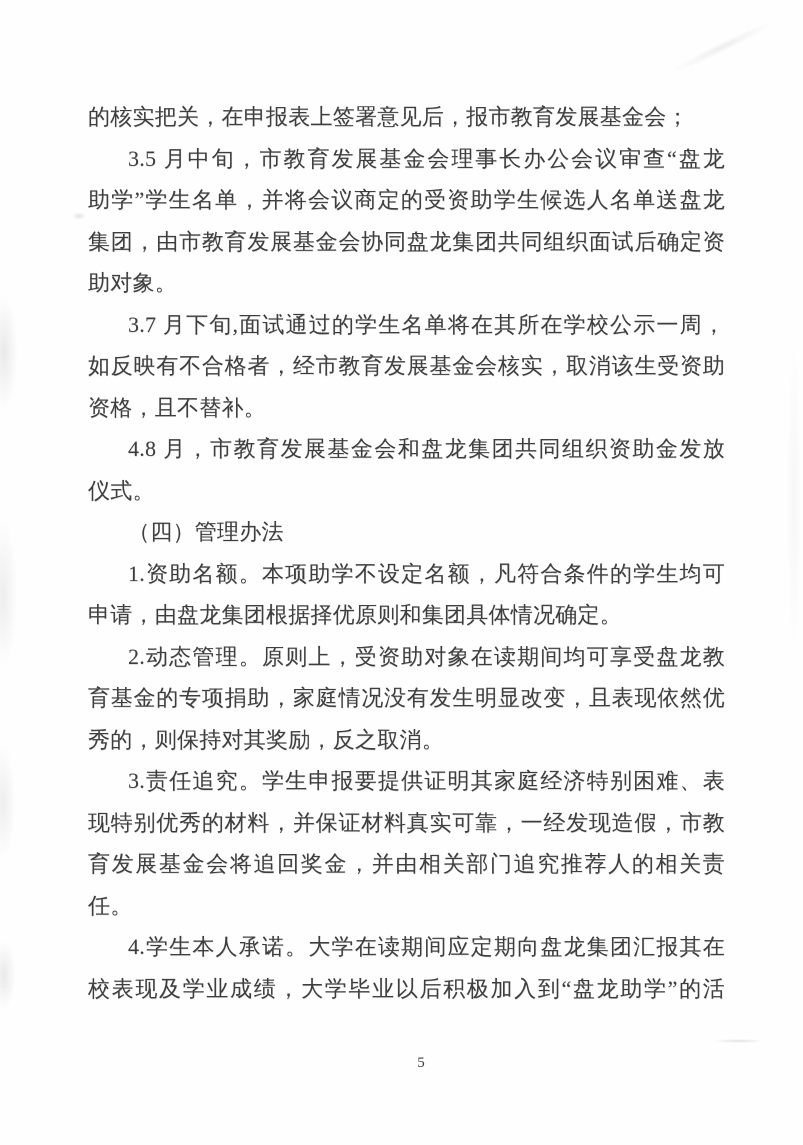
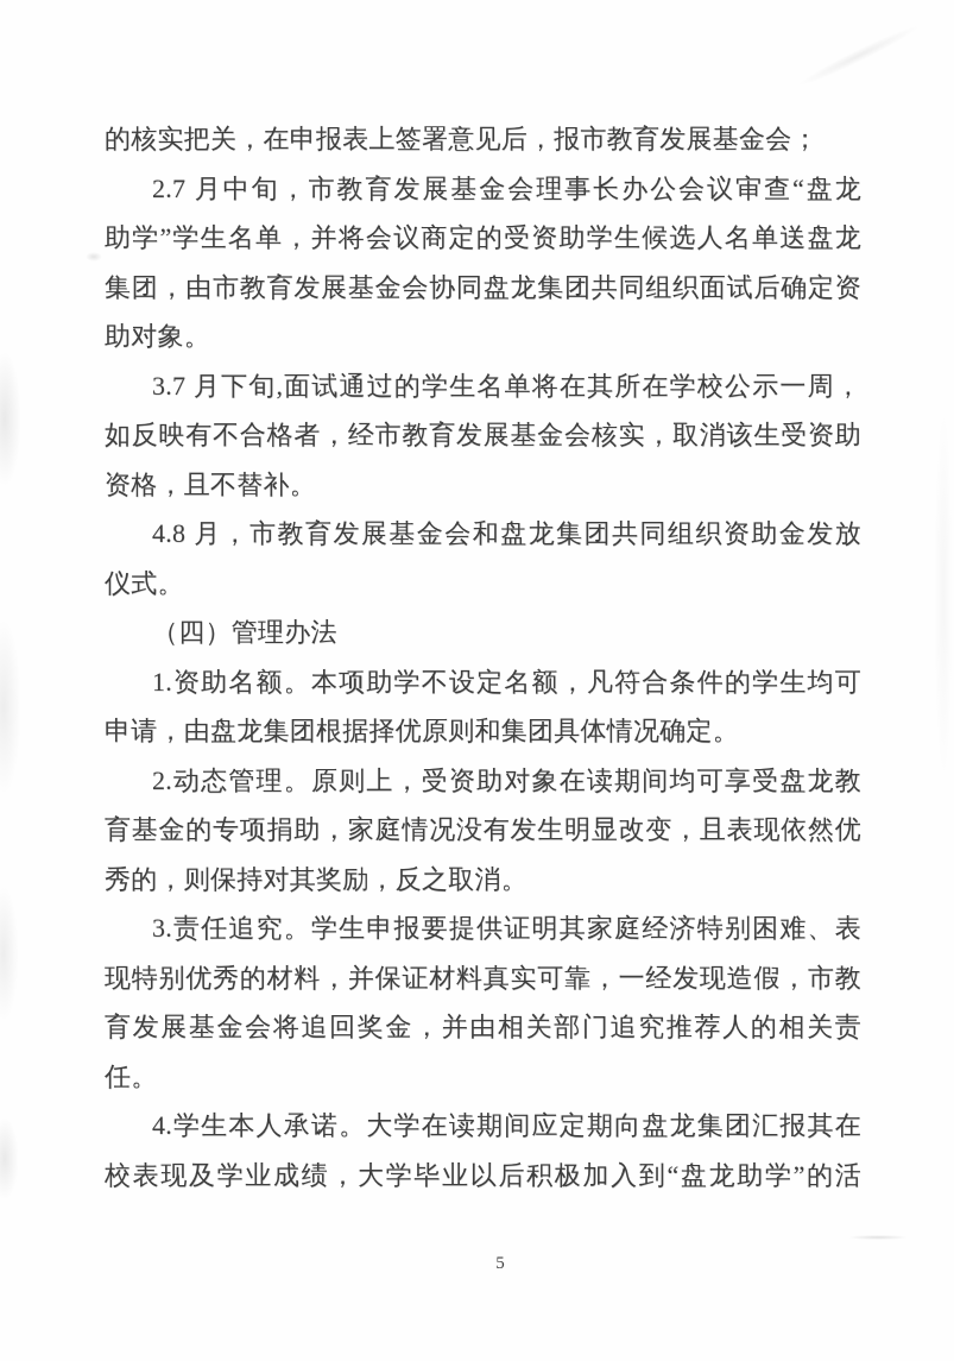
  的核实把关，在申报表上签署意见后，报市教育发展基金会；
- 3.5 月中旬，市教育发展基金会理事长办公会议审查“盘龙
+ 2.7 月中旬，市教育发展基金会理事长办公会议审查“盘龙
  助学”学生名单，并将会议商定的受资助学生候选人名单送盘龙
  集团，由市教育发展基金会协同盘龙集团共同组织面试后确定资
  助对象。
  3.7 月下旬,面试通过的学生名单将在其所在学校公示一周，
  如反映有不合格者，经市教育发展基金会核实，取消该生受资助
  资格，且不替补。
  4.8 月，市教育发展基金会和盘龙集团共同组织资助金发放
  仪式。
  （四）管理办法
  1.资助名额。本项助学不设定名额，凡符合条件的学生均可
  申请，由盘龙集团根据择优原则和集团具体情况确定。
  2.动态管理。原则上，受资助对象在读期间均可享受盘龙教
  育基金的专项捐助，家庭情况没有发生明显改变，且表现依然优
  秀的，则保持对其奖励，反之取消。
  3.责任追究。学生申报要提供证明其家庭经济特别困难、表
  现特别优秀的材料，并保证材料真实可靠，一经发现造假，市教
  育发展基金会将追回奖金，并由相关部门追究推荐人的相关责
  任。
  4.学生本人承诺。大学在读期间应定期向盘龙集团汇报其在
  校表现及学业成绩，大学毕业以后积极加入到“盘龙助学”的活
  5
